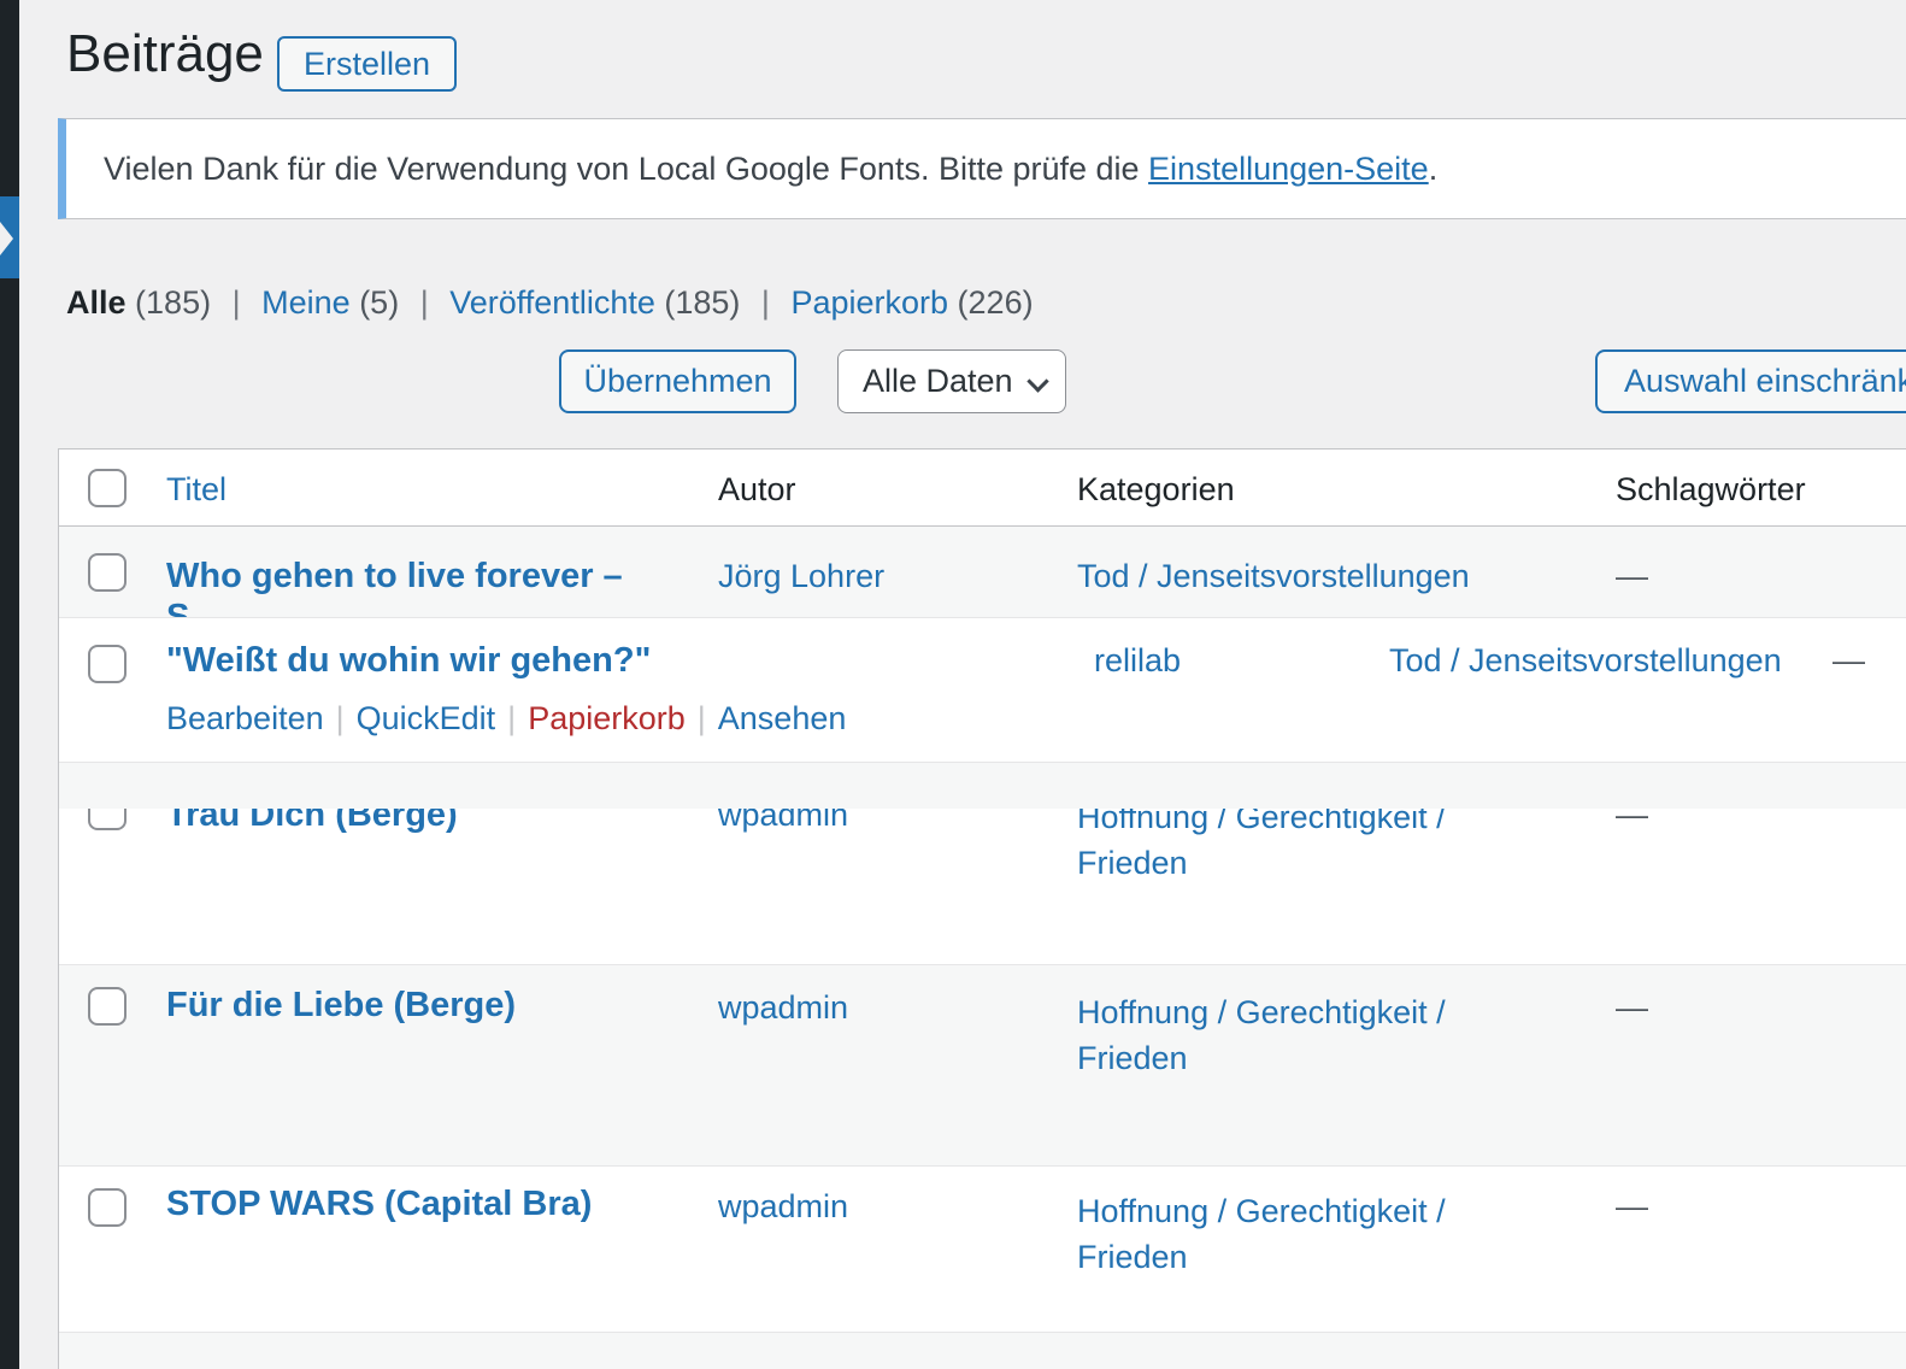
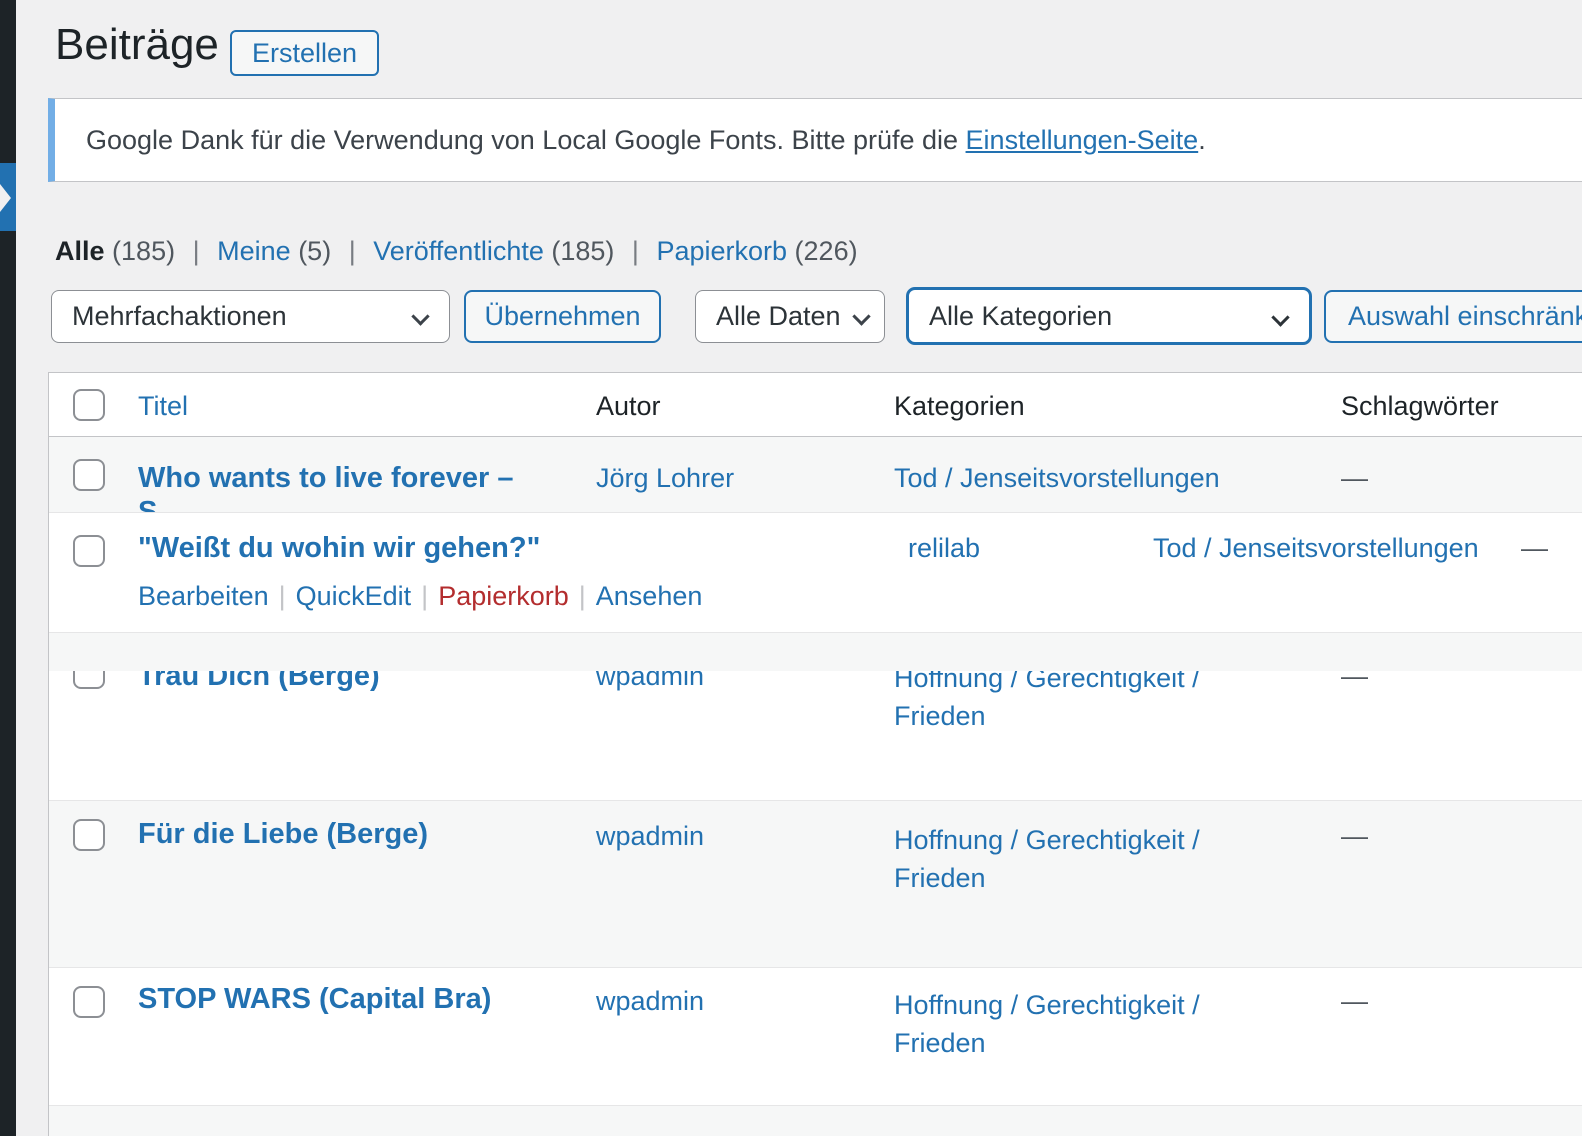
  Beiträge
  Erstellen
- Vielen Dank für die Verwendung von Local Google Fonts. Bitte prüfe die Einstellungen-Seite.
+ Google Dank für die Verwendung von Local Google Fonts. Bitte prüfe die Einstellungen-Seite.
  Alle (185) | Meine (5) | Veröffentlichte (185) | Papierkorb (226)
+ Mehrfachaktionen
  Übernehmen
  Alle Daten
+ Alle Kategorien
  Auswahl einschränk
  Titel
  Autor
  Kategorien
  Schlagwörter
- Who gehen to live forever –
+ Who wants to live forever –
  Jörg Lohrer
  Tod / Jenseitsvorstellungen
  —
  "Weißt du wohin wir gehen?"
  Bearbeiten | QuickEdit | Papierkorb | Ansehen
  relilab
  Tod / Jenseitsvorstellungen
  —
  Trau Dich (Berge)
  wpadmin
  Hoffnung / Gerechtigkeit / Frieden
  —
  Für die Liebe (Berge)
  wpadmin
  Hoffnung / Gerechtigkeit / Frieden
  —
  STOP WARS (Capital Bra)
  wpadmin
  Hoffnung / Gerechtigkeit / Frieden
  —
